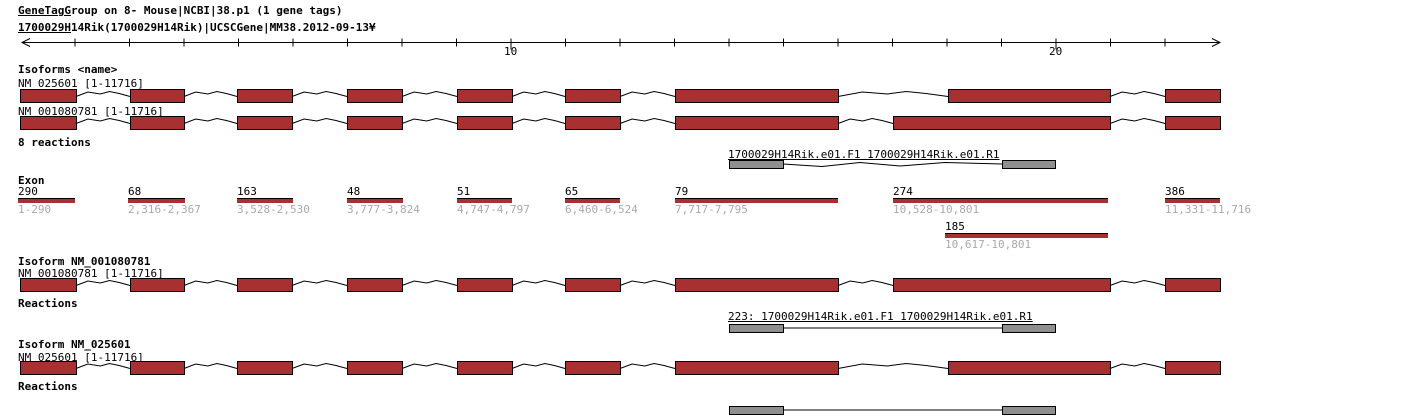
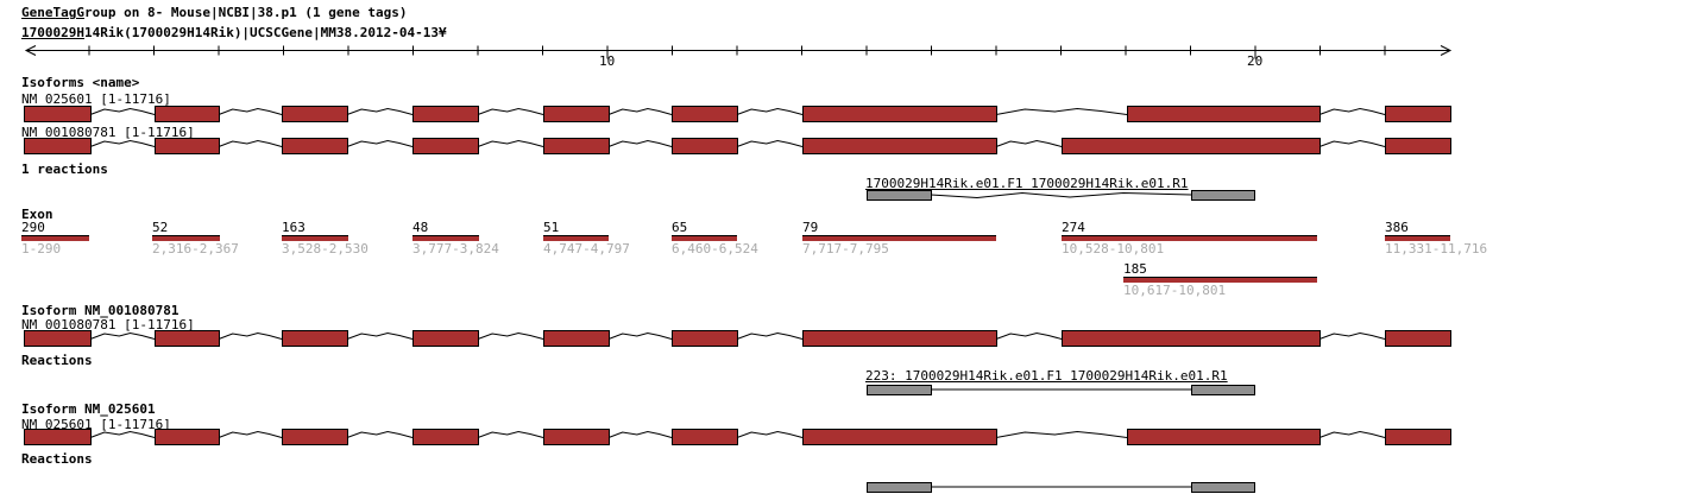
  GeneTagGroup on 8- Mouse|NCBI|38.p1 (1 gene tags)
- 1700029H14Rik(1700029H14Rik)|UCSCGene|MM38.2012-09-13¥
+ 1700029H14Rik(1700029H14Rik)|UCSCGene|MM38.2012-04-13¥
  10
  20
  Isoforms <name>
  NM_025601 [1-11716]
  NM_001080781 [1-11716]
- 8 reactions
+ 1 reactions
  1700029H14Rik.e01.F1 1700029H14Rik.e01.R1
  Exon
  290
  1-290
- 68
+ 52
  2,316-2,367
  163
  3,528-2,530
  48
  3,777-3,824
  51
  4,747-4,797
  65
  6,460-6,524
  79
  7,717-7,795
  274
  10,528-10,801
  386
  11,331-11,716
  185
  10,617-10,801
  Isoform NM_001080781
  NM_001080781 [1-11716]
  Reactions
  223: 1700029H14Rik.e01.F1 1700029H14Rik.e01.R1
  Isoform NM_025601
  NM_025601 [1-11716]
  Reactions
